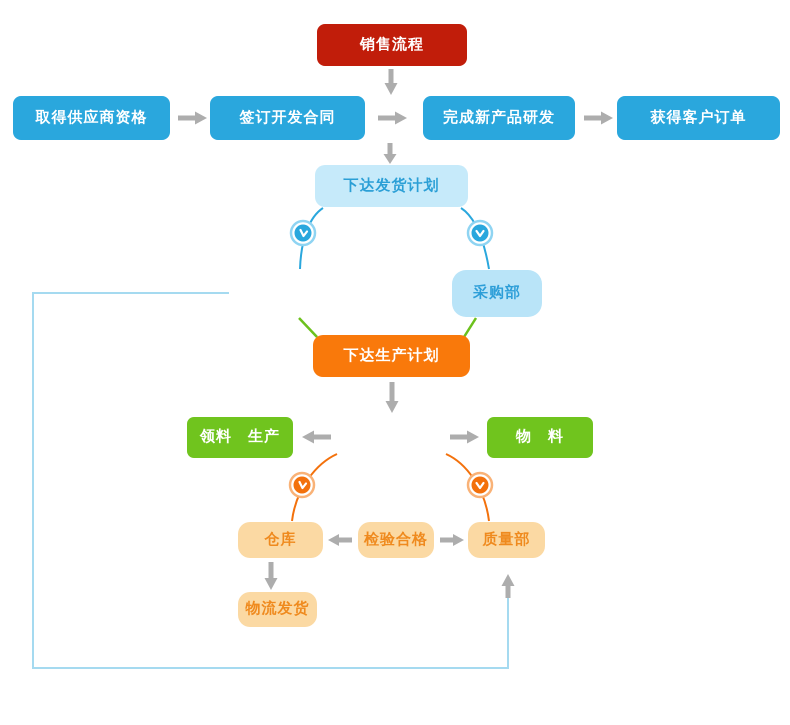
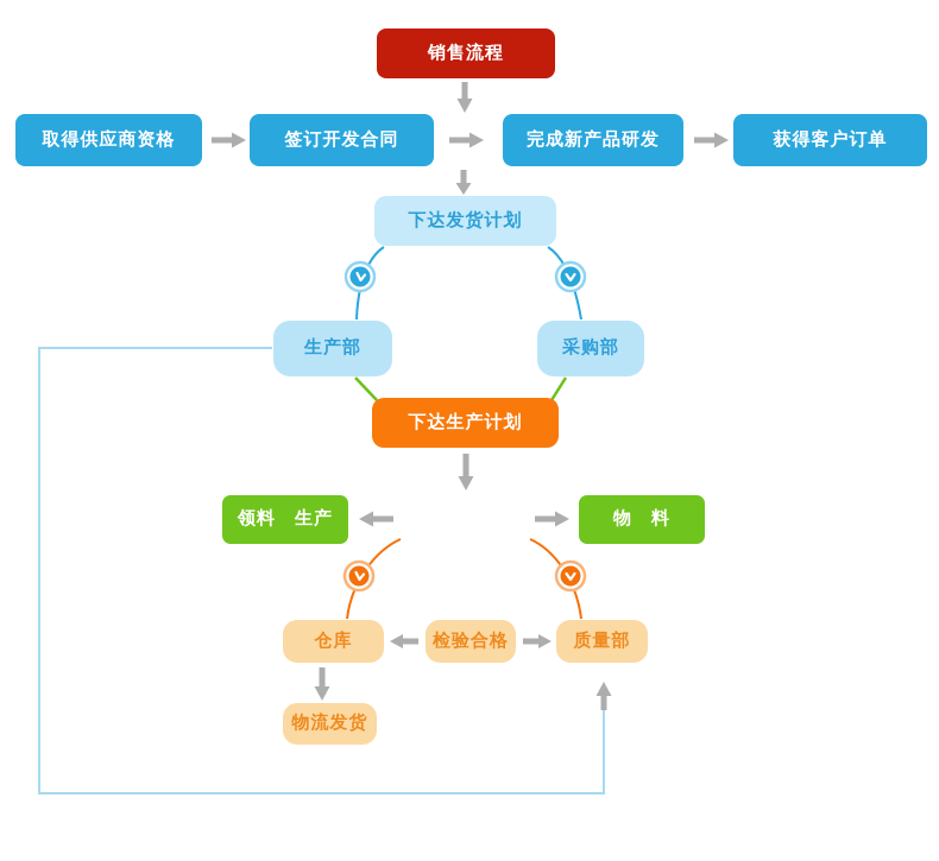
  销售流程
  取得供应商资格
  签订开发合同
  完成新产品研发
  获得客户订单
  下达发货计划
+ 生产部
  采购部
  下达生产计划
  领料 生产
  物 料
  仓库
  检验合格
  质量部
  物流发货
